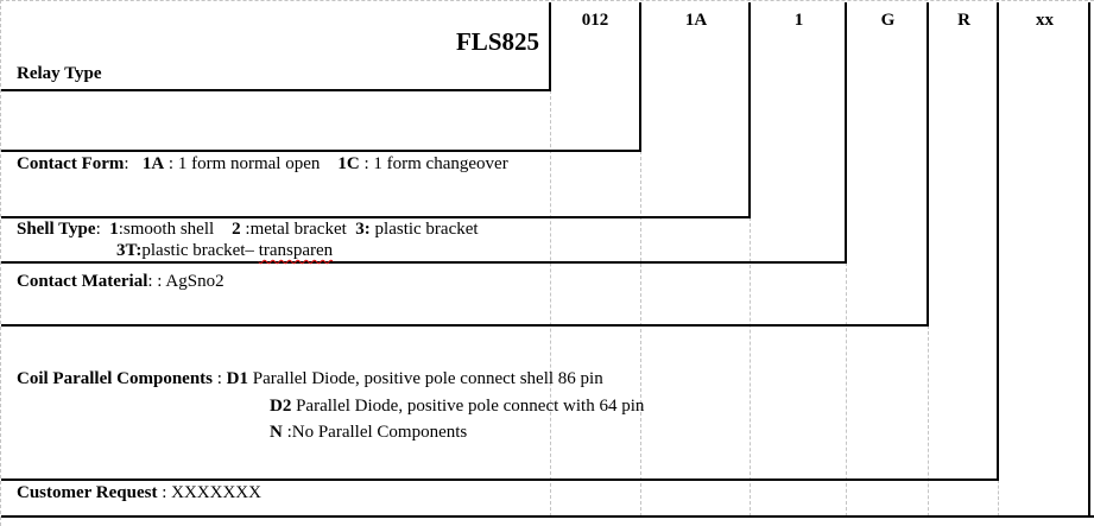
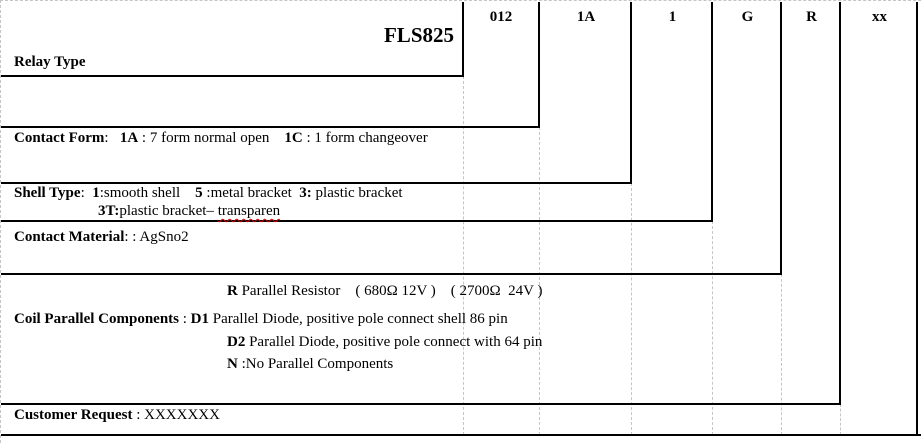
  FLS825
  012
  1A
  1
  G
  R
  xx
  Relay Type
- Contact Form: 1A : 1 form normal open 1C : 1 form changeover
+ Contact Form: 1A : 7 form normal open 1C : 1 form changeover
- Shell Type: 1:smooth shell 2 :metal bracket 3: plastic bracket
+ Shell Type: 1:smooth shell 5 :metal bracket 3: plastic bracket
  3T:plastic bracket– transparen
  Contact Material: : AgSno2
+ R Parallel Resistor ( 680Ω 12V ) ( 2700Ω 24V )
  Coil Parallel Components : D1 Parallel Diode, positive pole connect shell 86 pin
  D2 Parallel Diode, positive pole connect with 64 pin
  N :No Parallel Components
  Customer Request : XXXXXXX
